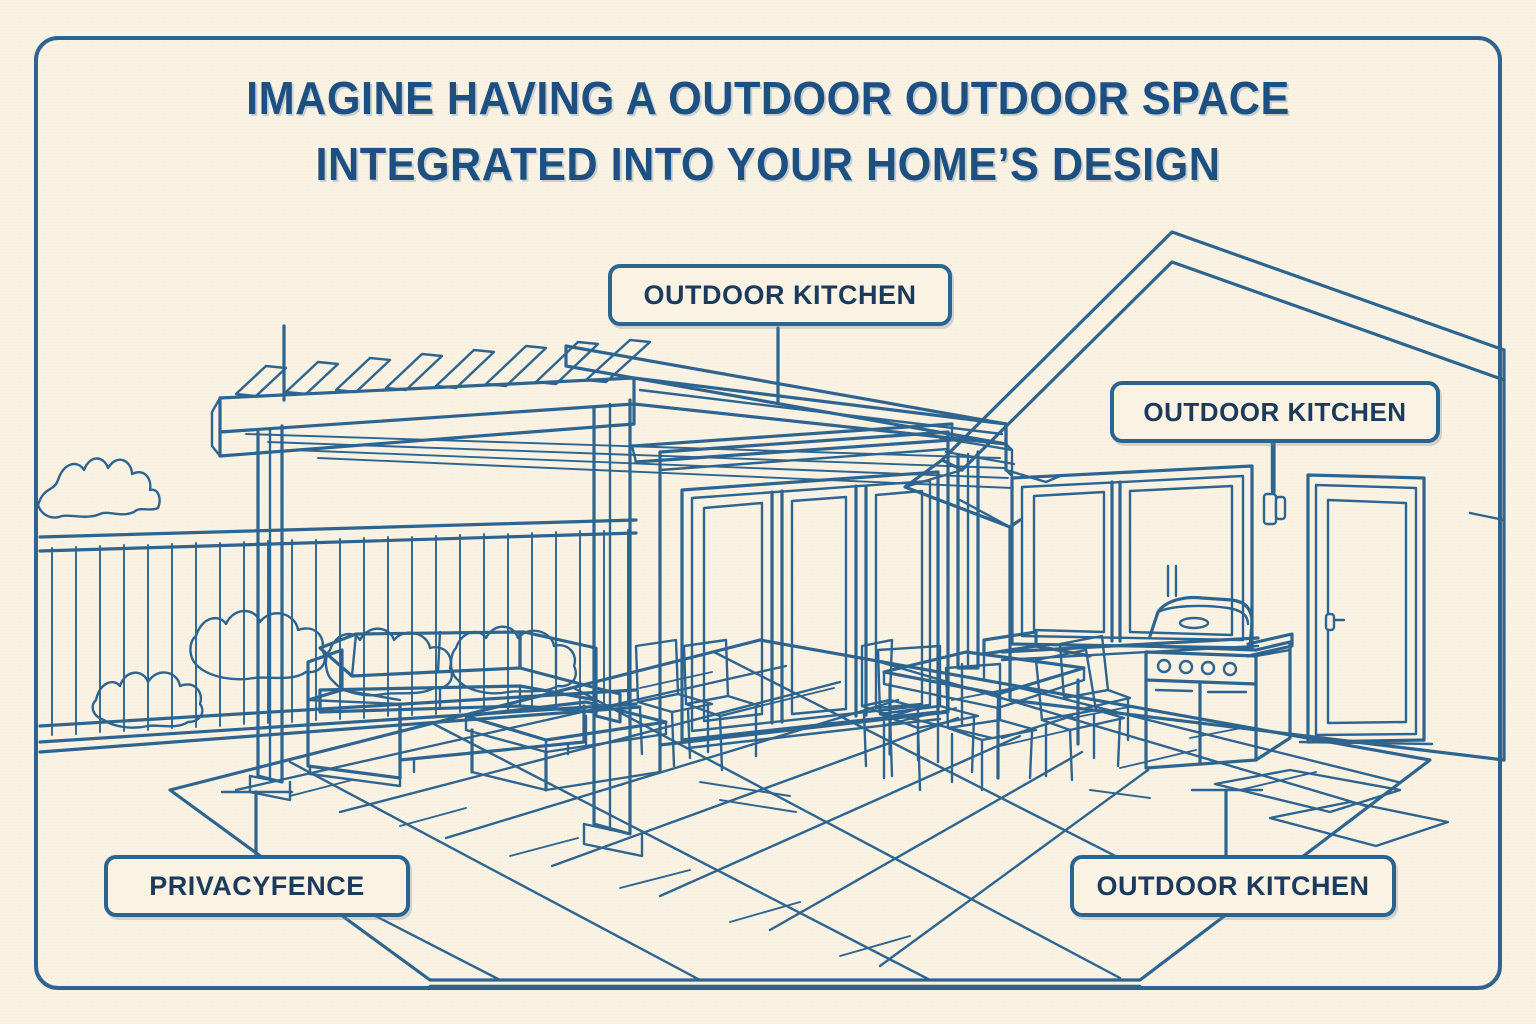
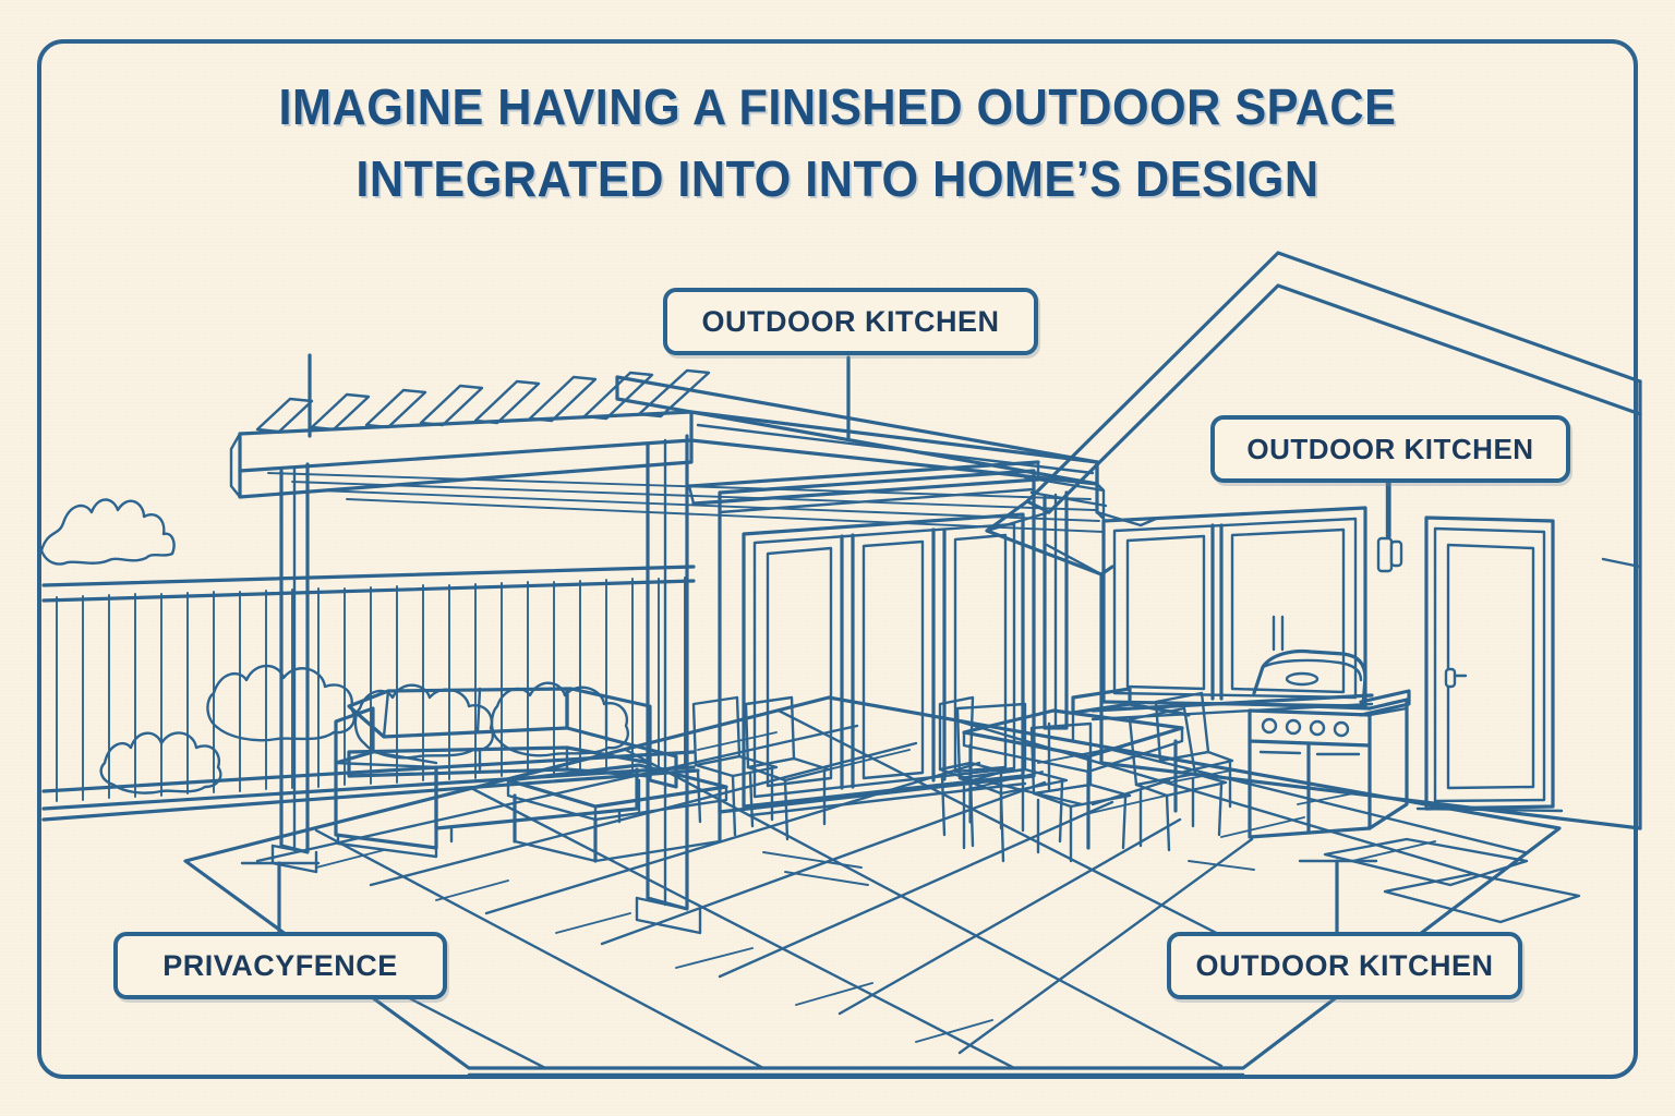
- IMAGINE HAVING A OUTDOOR OUTDOOR SPACE
+ IMAGINE HAVING A FINISHED OUTDOOR SPACE
- INTEGRATED INTO YOUR HOME’S DESIGN
+ INTEGRATED INTO INTO HOME’S DESIGN
  OUTDOOR KITCHEN
  OUTDOOR KITCHEN
  PRIVACYFENCE
  OUTDOOR KITCHEN
